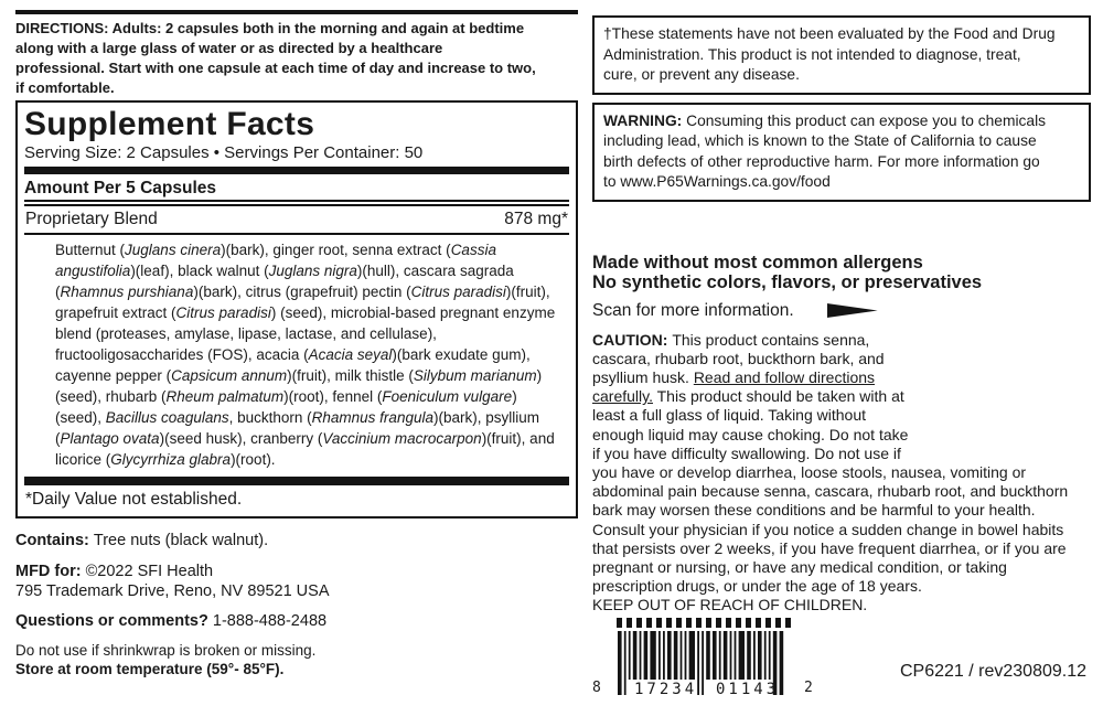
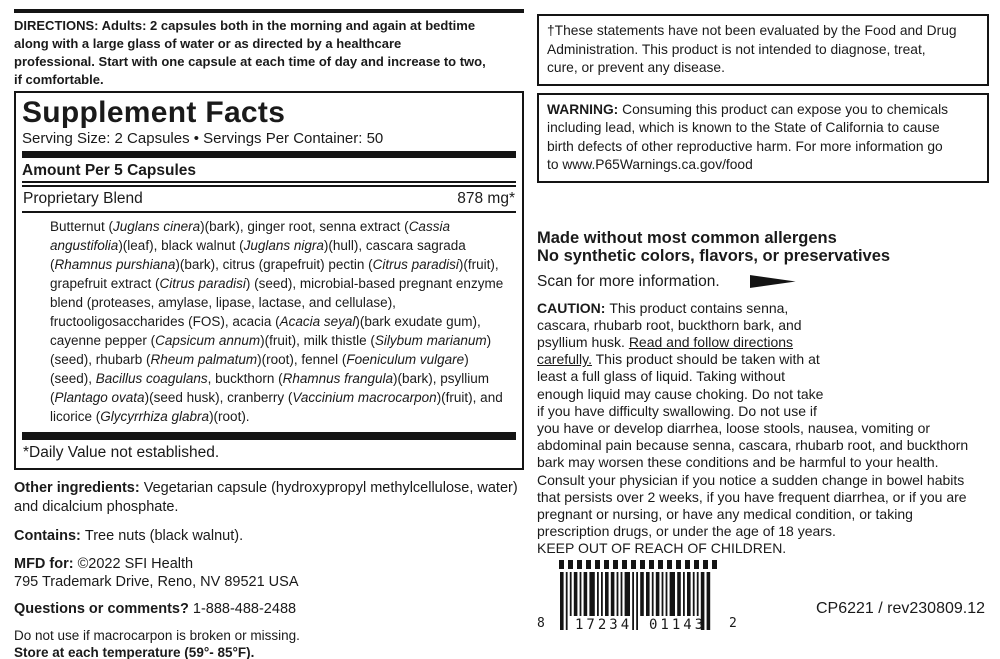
  DIRECTIONS: Adults: 2 capsules both in the morning and again at bedtime
  along with a large glass of water or as directed by a healthcare
  professional. Start with one capsule at each time of day and increase to two,
  if comfortable.
  Supplement Facts
  Serving Size: 2 Capsules • Servings Per Container: 50
  Amount Per 5 Capsules
  Proprietary Blend
  878 mg*
  Butternut (Juglans cinera)(bark), ginger root, senna extract (Cassia angustifolia)(leaf), black walnut (Juglans nigra)(hull), cascara sagrada (Rhamnus purshiana)(bark), citrus (grapefruit) pectin (Citrus paradisi)(fruit), grapefruit extract (Citrus paradisi) (seed), microbial-based pregnant enzyme blend (proteases, amylase, lipase, lactase, and cellulase), fructooligosaccharides (FOS), acacia (Acacia seyal)(bark exudate gum), cayenne pepper (Capsicum annum)(fruit), milk thistle (Silybum marianum)(seed), rhubarb (Rheum palmatum)(root), fennel (Foeniculum vulgare) (seed), Bacillus coagulans, buckthorn (Rhamnus frangula)(bark), psyllium (Plantago ovata)(seed husk), cranberry (Vaccinium macrocarpon)(fruit), and licorice (Glycyrrhiza glabra)(root).
  *Daily Value not established.
+ Other ingredients: Vegetarian capsule (hydroxypropyl methylcellulose, water)
+ and dicalcium phosphate.
  Contains: Tree nuts (black walnut).
  MFD for: ©2022 SFI Health
  795 Trademark Drive, Reno, NV 89521 USA
  Questions or comments? 1-888-488-2488
- Do not use if shrinkwrap is broken or missing.
+ Do not use if macrocarpon is broken or missing.
- Store at room temperature (59°- 85°F).
+ Store at each temperature (59°- 85°F).
  †These statements have not been evaluated by the Food and Drug
  Administration. This product is not intended to diagnose, treat,
  cure, or prevent any disease.
  WARNING: Consuming this product can expose you to chemicals
  including lead, which is known to the State of California to cause
  birth defects of other reproductive harm. For more information go
  to www.P65Warnings.ca.gov/food
  Made without most common allergens
  No synthetic colors, flavors, or preservatives
  Scan for more information.
  CAUTION: This product contains senna,
  cascara, rhubarb root, buckthorn bark, and
  psyllium husk. Read and follow directions
  carefully. This product should be taken with at
  least a full glass of liquid. Taking without
  enough liquid may cause choking. Do not take
  if you have difficulty swallowing. Do not use if
  you have or develop diarrhea, loose stools, nausea, vomiting or
  abdominal pain because senna, cascara, rhubarb root, and buckthorn
  bark may worsen these conditions and be harmful to your health.
  Consult your physician if you notice a sudden change in bowel habits
  that persists over 2 weeks, if you have frequent diarrhea, or if you are
  pregnant or nursing, or have any medical condition, or taking
  prescription drugs, or under the age of 18 years.
  KEEP OUT OF REACH OF CHILDREN.
  8
  17234
  01143
  2
  CP6221 / rev230809.12
